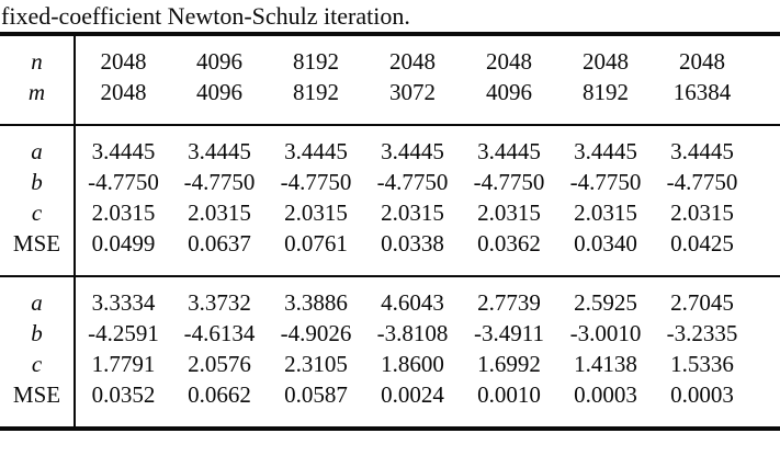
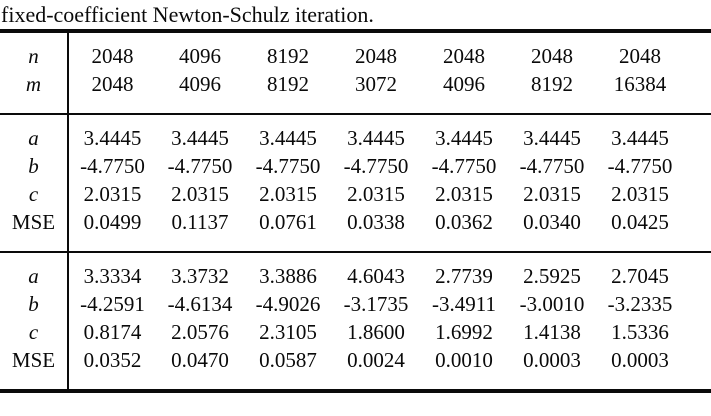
  fixed-coefficient Newton-Schulz iteration.
  n	2048	4096	8192	2048	2048	2048	2048
  m	2048	4096	8192	3072	4096	8192	16384
  a	3.4445	3.4445	3.4445	3.4445	3.4445	3.4445	3.4445
  b	-4.7750	-4.7750	-4.7750	-4.7750	-4.7750	-4.7750	-4.7750
  c	2.0315	2.0315	2.0315	2.0315	2.0315	2.0315	2.0315
- MSE	0.0499	0.0637	0.0761	0.0338	0.0362	0.0340	0.0425
+ MSE	0.0499	0.1137	0.0761	0.0338	0.0362	0.0340	0.0425
  a	3.3334	3.3732	3.3886	4.6043	2.7739	2.5925	2.7045
- b	-4.2591	-4.6134	-4.9026	-3.8108	-3.4911	-3.0010	-3.2335
+ b	-4.2591	-4.6134	-4.9026	-3.1735	-3.4911	-3.0010	-3.2335
- c	1.7791	2.0576	2.3105	1.8600	1.6992	1.4138	1.5336
+ c	0.8174	2.0576	2.3105	1.8600	1.6992	1.4138	1.5336
- MSE	0.0352	0.0662	0.0587	0.0024	0.0010	0.0003	0.0003
+ MSE	0.0352	0.0470	0.0587	0.0024	0.0010	0.0003	0.0003
